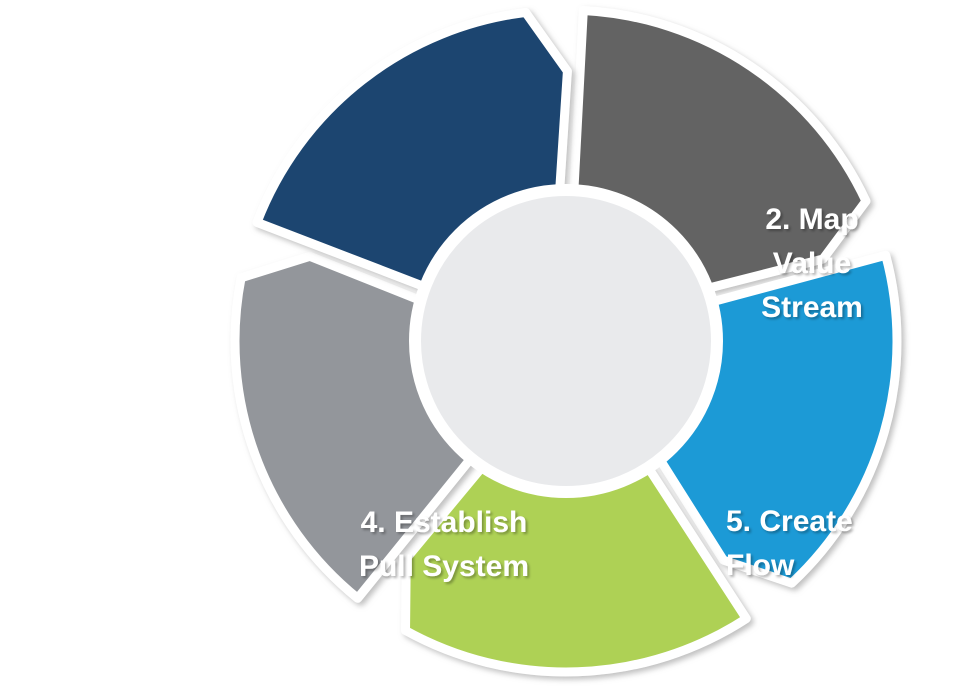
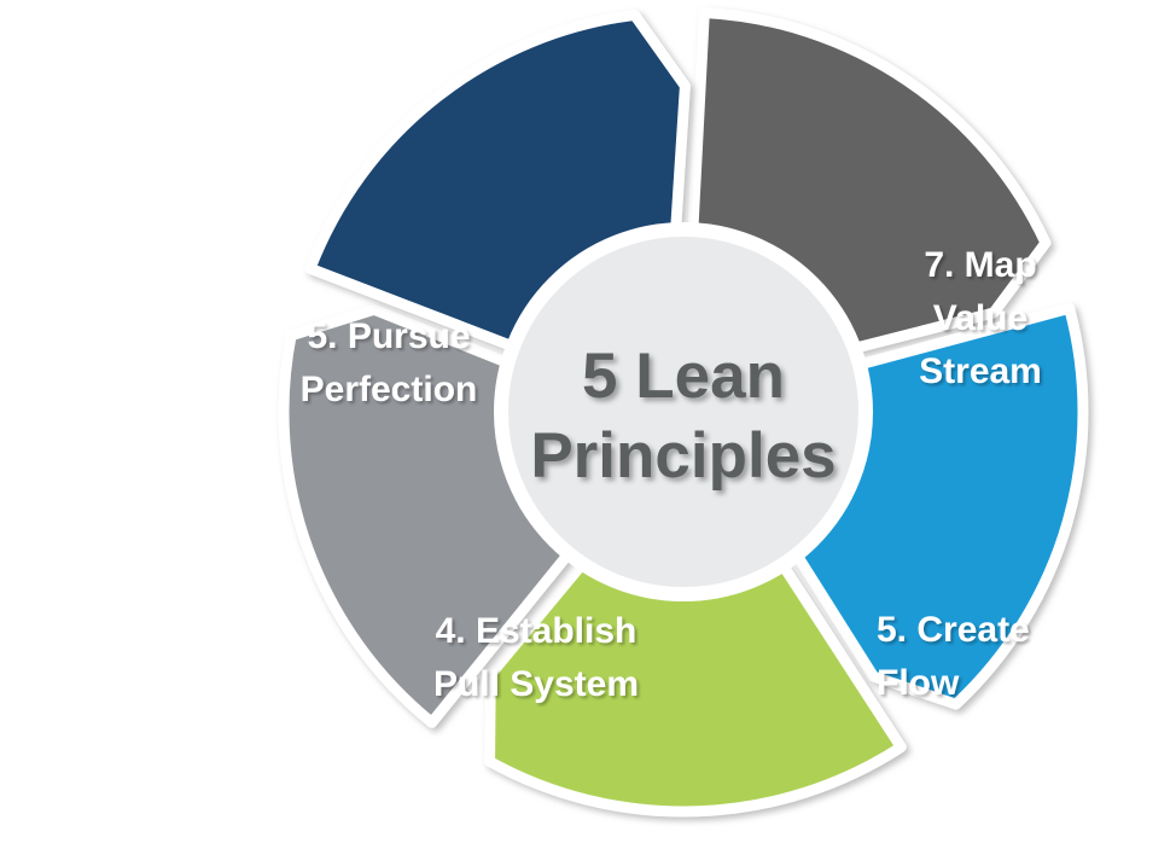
+ 5 Lean Principles
- 2. Map Value Stream
+ 7. Map Value Stream
  5. Create Flow
  4. Establish Pull System
+ 5. Pursue Perfection
